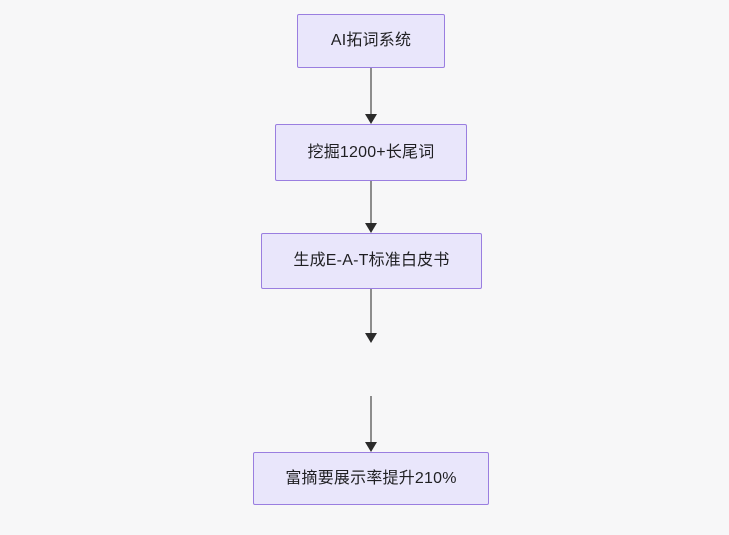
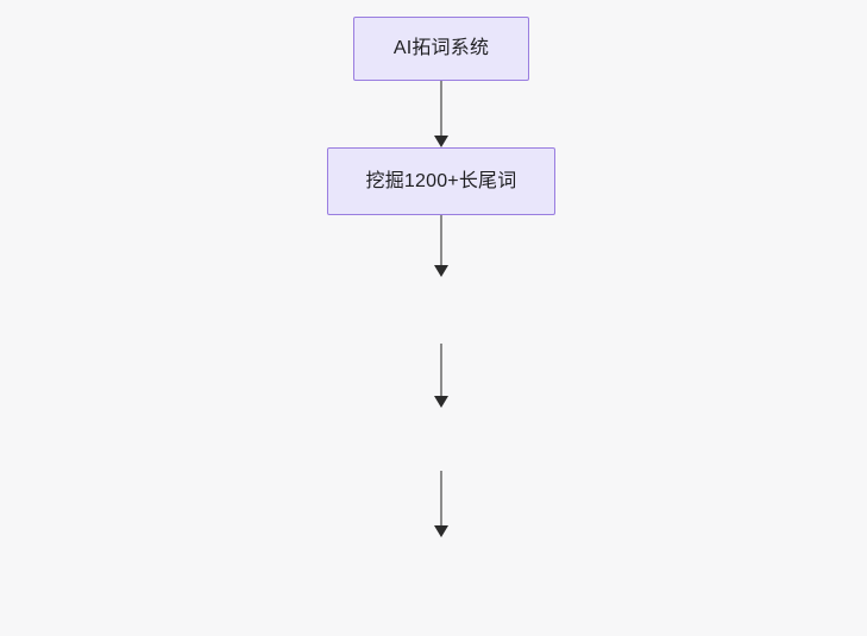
  AI拓词系统
  挖掘1200+长尾词
- 生成E-A-T标准白皮书
- 富摘要展示率提升210%
